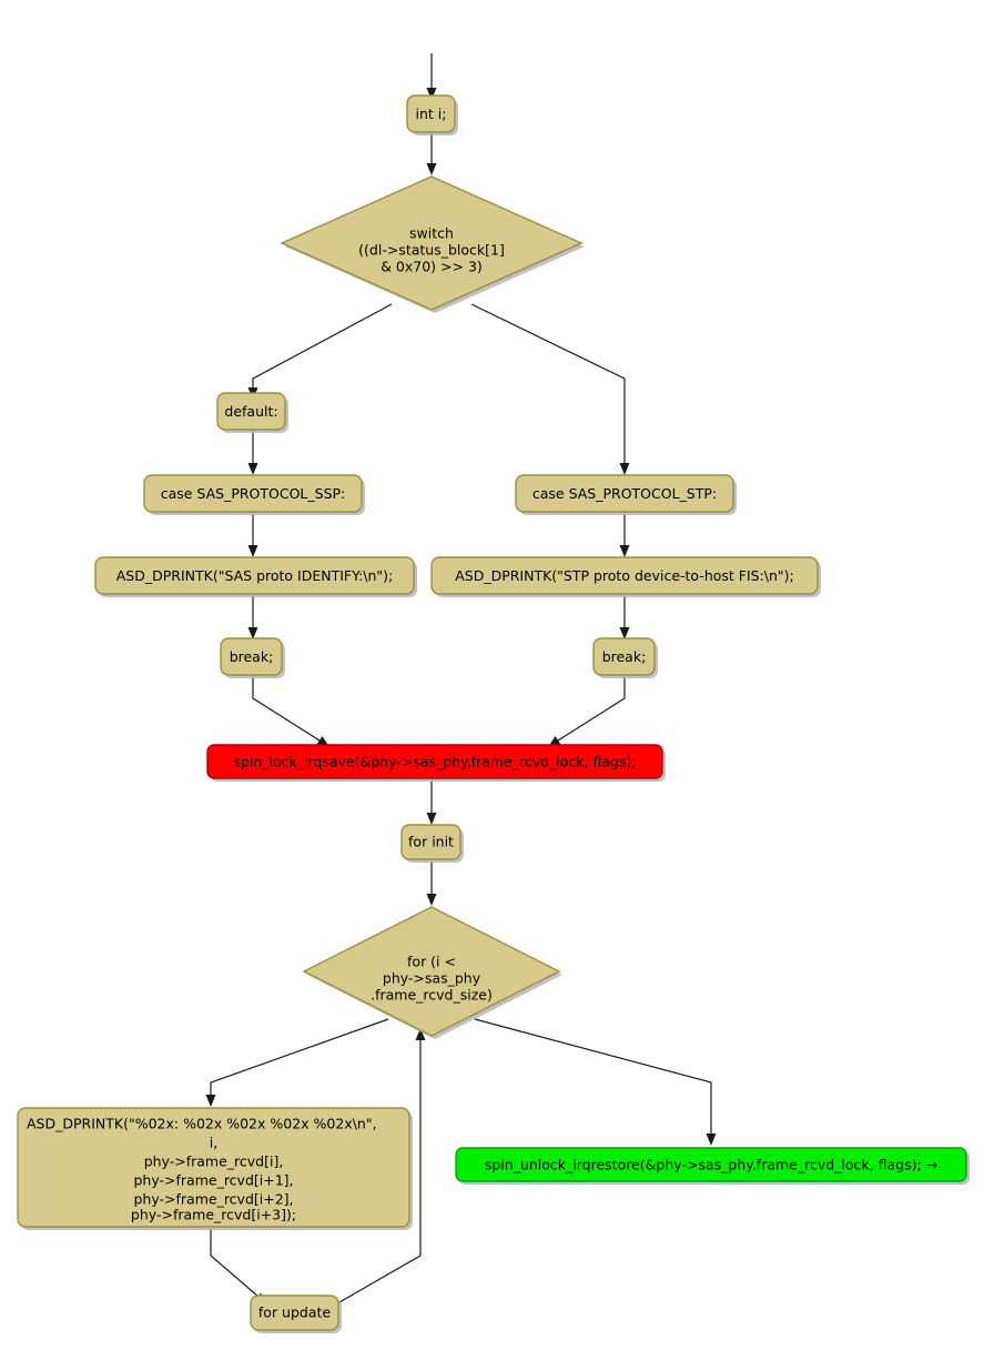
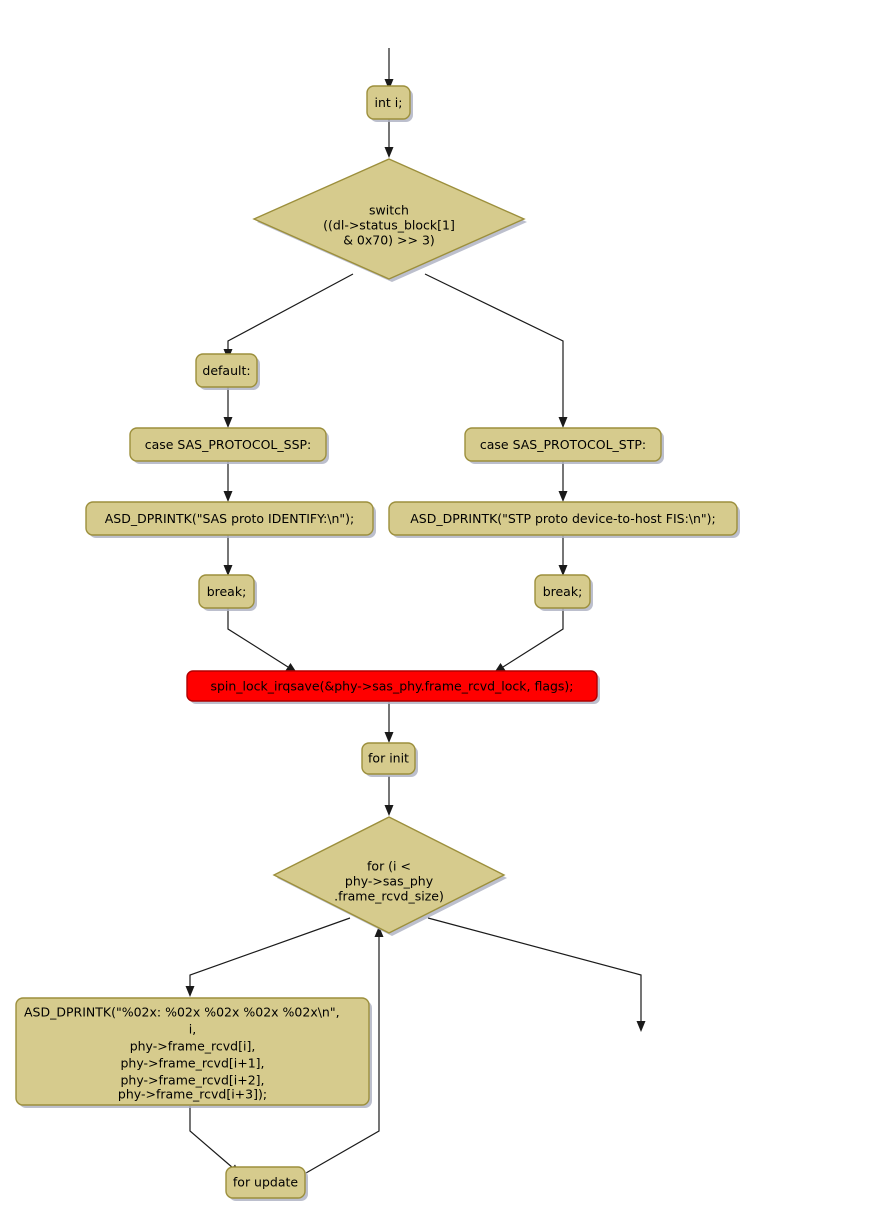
  int i;
  switch
  ((dl->status_block[1]
  & 0x70) >> 3)
  default:
  case SAS_PROTOCOL_SSP:
  case SAS_PROTOCOL_STP:
  ASD_DPRINTK("SAS proto IDENTIFY:\n");
  ASD_DPRINTK("STP proto device-to-host FIS:\n");
  break;
  break;
  spin_lock_irqsave(&phy->sas_phy.frame_rcvd_lock, flags);
  for init
  for (i <
  phy->sas_phy
  .frame_rcvd_size)
  ASD_DPRINTK("%02x: %02x %02x %02x %02x\n",
  i,
  phy->frame_rcvd[i],
  phy->frame_rcvd[i+1],
  phy->frame_rcvd[i+2],
  phy->frame_rcvd[i+3]);
- spin_unlock_irqrestore(&phy->sas_phy.frame_rcvd_lock, flags); →
  for update
